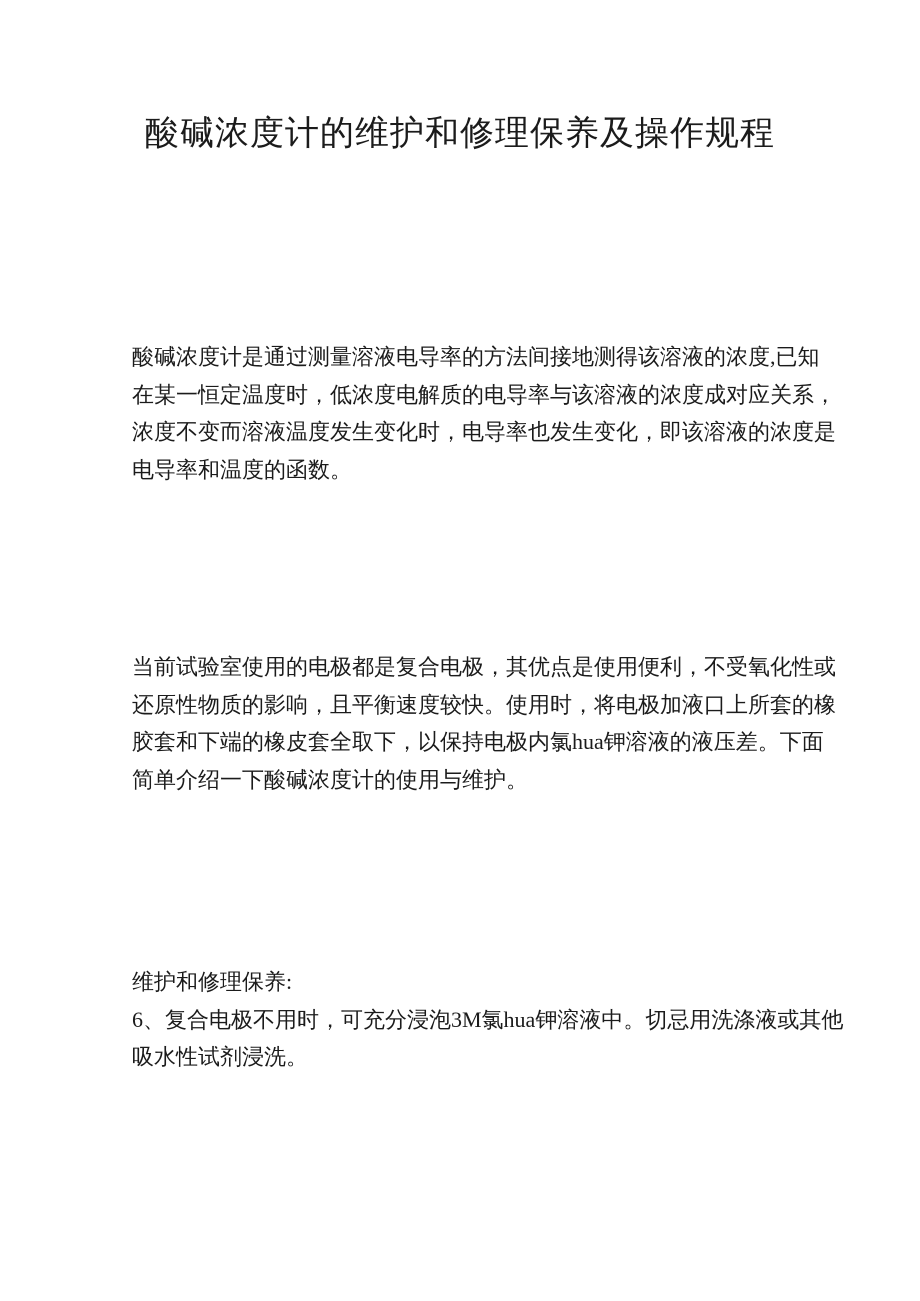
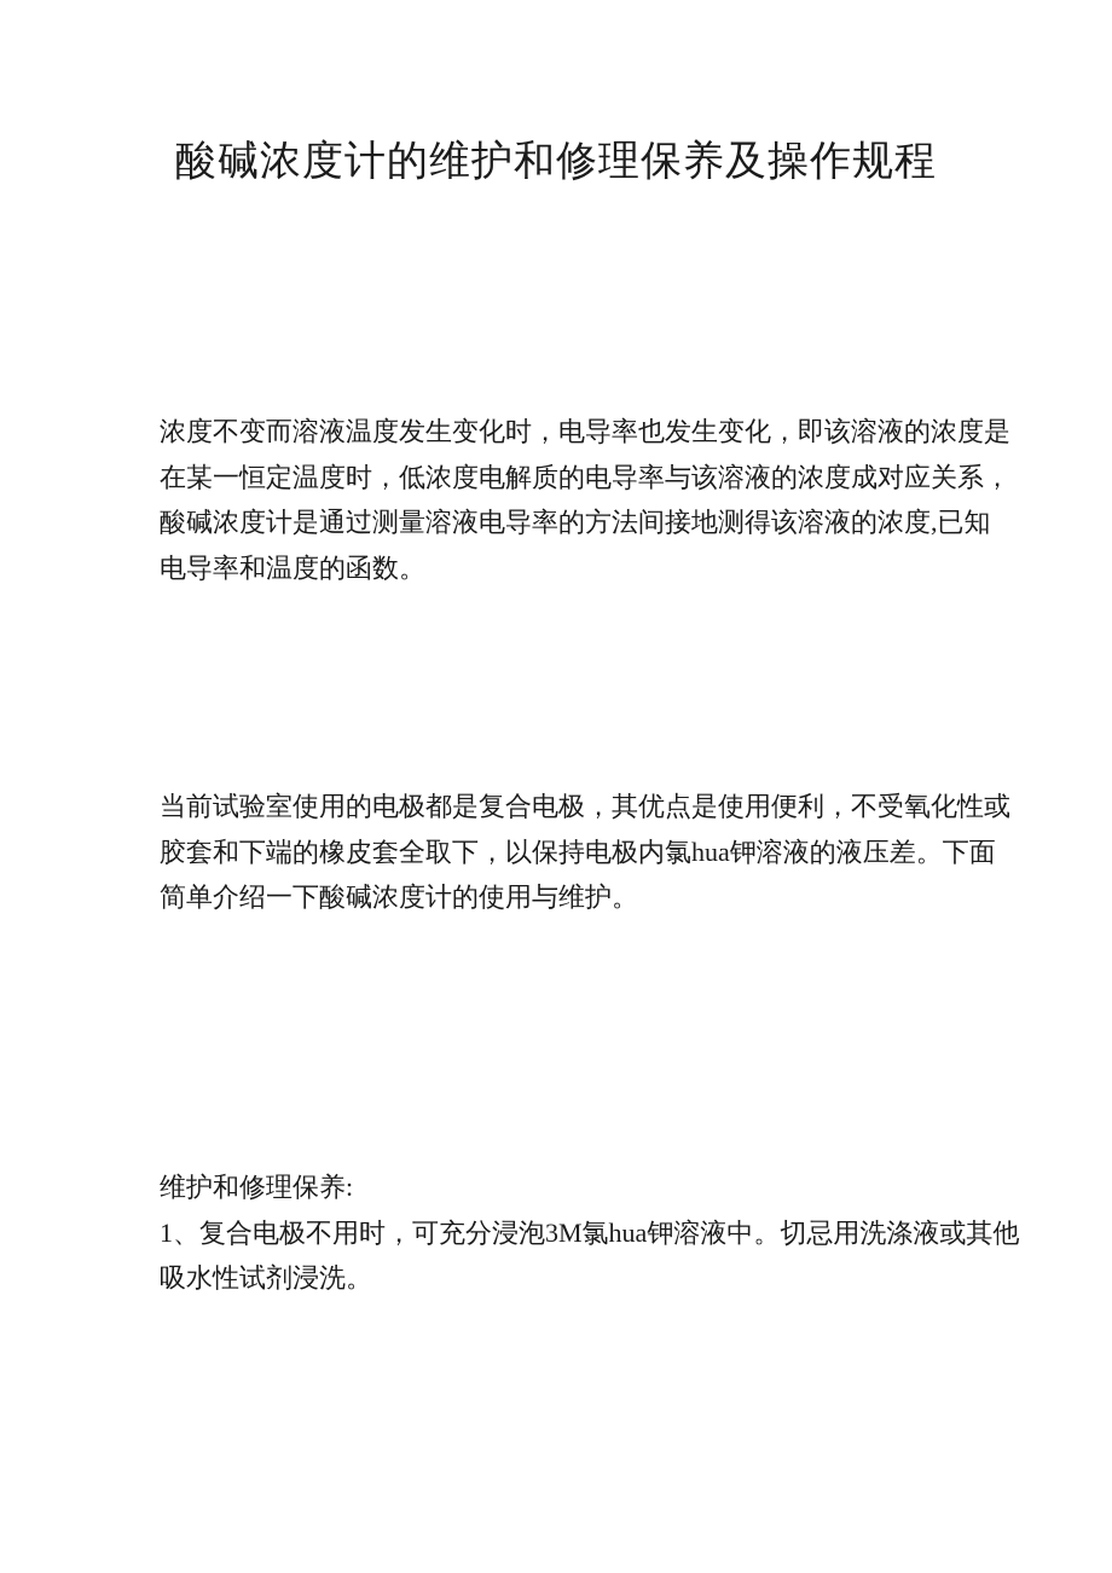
  酸碱浓度计的维护和修理保养及操作规程
- 酸碱浓度计是通过测量溶液电导率的方法间接地测得该溶液的浓度,已知
+ 浓度不变而溶液温度发生变化时，电导率也发生变化，即该溶液的浓度是
  在某一恒定温度时，低浓度电解质的电导率与该溶液的浓度成对应关系，
- 浓度不变而溶液温度发生变化时，电导率也发生变化，即该溶液的浓度是
+ 酸碱浓度计是通过测量溶液电导率的方法间接地测得该溶液的浓度,已知
  电导率和温度的函数。
  当前试验室使用的电极都是复合电极，其优点是使用便利，不受氧化性或
- 还原性物质的影响，且平衡速度较快。使用时，将电极加液口上所套的橡
  胶套和下端的橡皮套全取下，以保持电极内氯hua钾溶液的液压差。下面
  简单介绍一下酸碱浓度计的使用与维护。
  维护和修理保养:
- 6、复合电极不用时，可充分浸泡3M氯hua钾溶液中。切忌用洗涤液或其他
+ 1、复合电极不用时，可充分浸泡3M氯hua钾溶液中。切忌用洗涤液或其他
  吸水性试剂浸洗。
